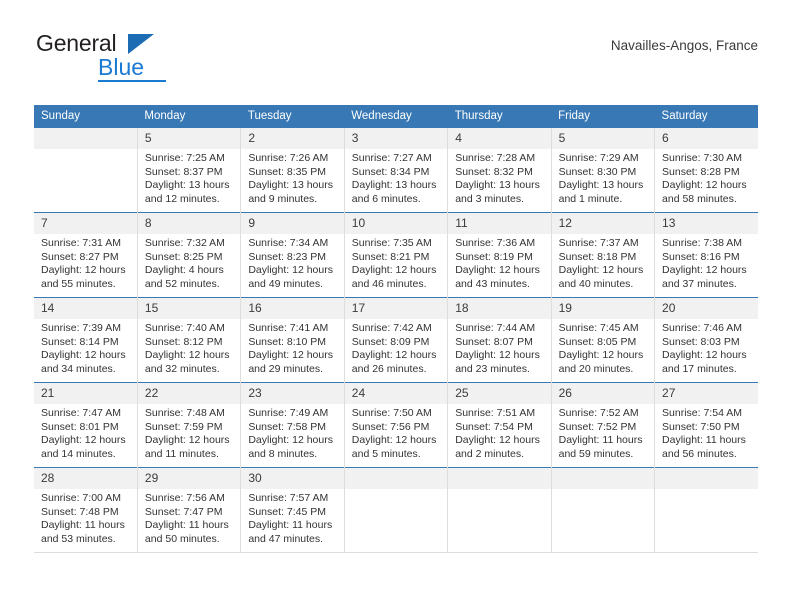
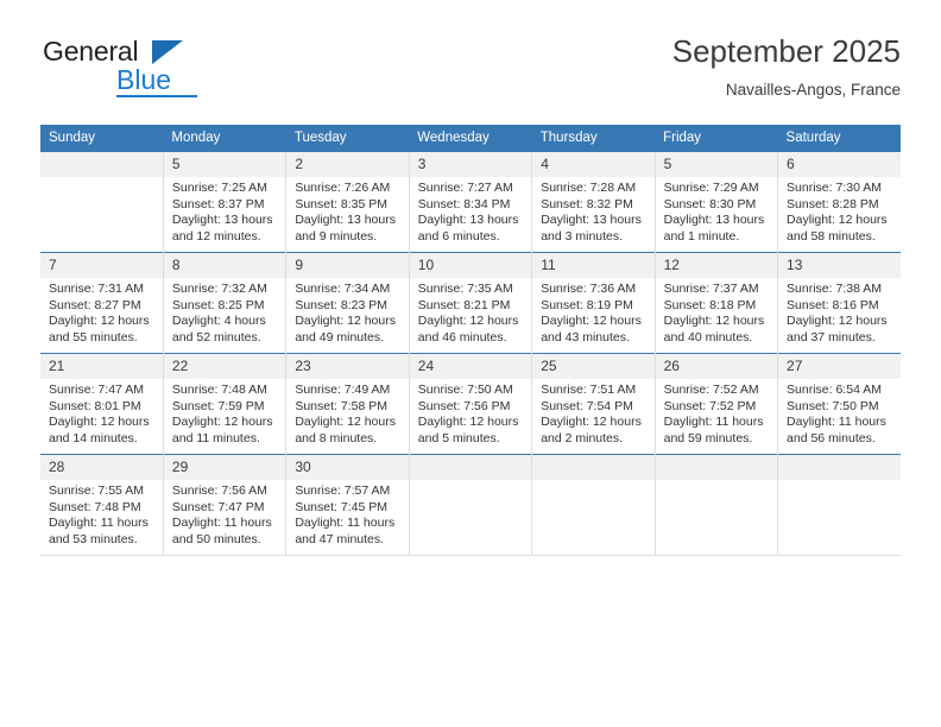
  General
  Blue
+ September 2025
  Navailles-Angos, France
  Sunday	Monday	Tuesday	Wednesday	Thursday	Friday	Saturday
  	5Sunrise: 7:25 AMSunset: 8:37 PMDaylight: 13 hours and 12 minutes.	2Sunrise: 7:26 AMSunset: 8:35 PMDaylight: 13 hours and 9 minutes.	3Sunrise: 7:27 AMSunset: 8:34 PMDaylight: 13 hours and 6 minutes.	4Sunrise: 7:28 AMSunset: 8:32 PMDaylight: 13 hours and 3 minutes.	5Sunrise: 7:29 AMSunset: 8:30 PMDaylight: 13 hours and 1 minute.	6Sunrise: 7:30 AMSunset: 8:28 PMDaylight: 12 hours and 58 minutes.
  7Sunrise: 7:31 AMSunset: 8:27 PMDaylight: 12 hours and 55 minutes.	8Sunrise: 7:32 AMSunset: 8:25 PMDaylight: 4 hours and 52 minutes.	9Sunrise: 7:34 AMSunset: 8:23 PMDaylight: 12 hours and 49 minutes.	10Sunrise: 7:35 AMSunset: 8:21 PMDaylight: 12 hours and 46 minutes.	11Sunrise: 7:36 AMSunset: 8:19 PMDaylight: 12 hours and 43 minutes.	12Sunrise: 7:37 AMSunset: 8:18 PMDaylight: 12 hours and 40 minutes.	13Sunrise: 7:38 AMSunset: 8:16 PMDaylight: 12 hours and 37 minutes.
- 14Sunrise: 7:39 AMSunset: 8:14 PMDaylight: 12 hours and 34 minutes.	15Sunrise: 7:40 AMSunset: 8:12 PMDaylight: 12 hours and 32 minutes.	16Sunrise: 7:41 AMSunset: 8:10 PMDaylight: 12 hours and 29 minutes.	17Sunrise: 7:42 AMSunset: 8:09 PMDaylight: 12 hours and 26 minutes.	18Sunrise: 7:44 AMSunset: 8:07 PMDaylight: 12 hours and 23 minutes.	19Sunrise: 7:45 AMSunset: 8:05 PMDaylight: 12 hours and 20 minutes.	20Sunrise: 7:46 AMSunset: 8:03 PMDaylight: 12 hours and 17 minutes.
- 21Sunrise: 7:47 AMSunset: 8:01 PMDaylight: 12 hours and 14 minutes.	22Sunrise: 7:48 AMSunset: 7:59 PMDaylight: 12 hours and 11 minutes.	23Sunrise: 7:49 AMSunset: 7:58 PMDaylight: 12 hours and 8 minutes.	24Sunrise: 7:50 AMSunset: 7:56 PMDaylight: 12 hours and 5 minutes.	25Sunrise: 7:51 AMSunset: 7:54 PMDaylight: 12 hours and 2 minutes.	26Sunrise: 7:52 AMSunset: 7:52 PMDaylight: 11 hours and 59 minutes.	27Sunrise: 7:54 AMSunset: 7:50 PMDaylight: 11 hours and 56 minutes.
+ 21Sunrise: 7:47 AMSunset: 8:01 PMDaylight: 12 hours and 14 minutes.	22Sunrise: 7:48 AMSunset: 7:59 PMDaylight: 12 hours and 11 minutes.	23Sunrise: 7:49 AMSunset: 7:58 PMDaylight: 12 hours and 8 minutes.	24Sunrise: 7:50 AMSunset: 7:56 PMDaylight: 12 hours and 5 minutes.	25Sunrise: 7:51 AMSunset: 7:54 PMDaylight: 12 hours and 2 minutes.	26Sunrise: 7:52 AMSunset: 7:52 PMDaylight: 11 hours and 59 minutes.	27Sunrise: 6:54 AMSunset: 7:50 PMDaylight: 11 hours and 56 minutes.
- 28Sunrise: 7:00 AMSunset: 7:48 PMDaylight: 11 hours and 53 minutes.	29Sunrise: 7:56 AMSunset: 7:47 PMDaylight: 11 hours and 50 minutes.	30Sunrise: 7:57 AMSunset: 7:45 PMDaylight: 11 hours and 47 minutes.
+ 28Sunrise: 7:55 AMSunset: 7:48 PMDaylight: 11 hours and 53 minutes.	29Sunrise: 7:56 AMSunset: 7:47 PMDaylight: 11 hours and 50 minutes.	30Sunrise: 7:57 AMSunset: 7:45 PMDaylight: 11 hours and 47 minutes.
